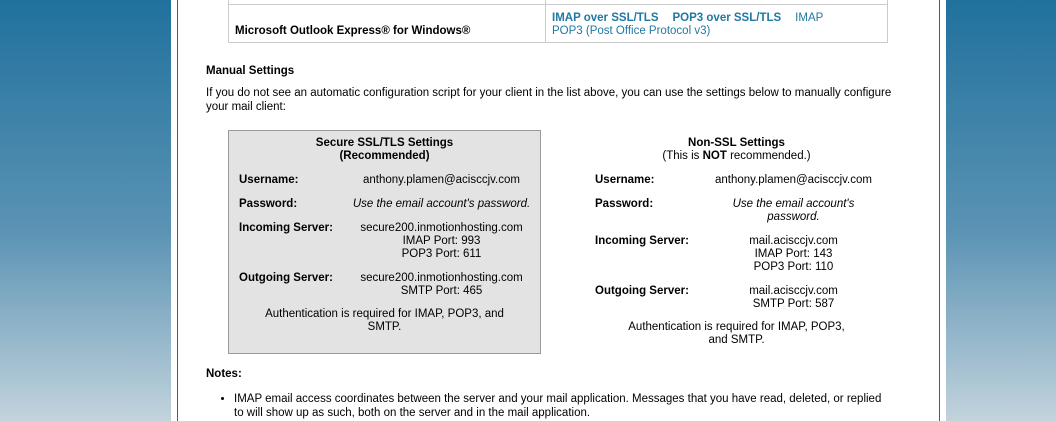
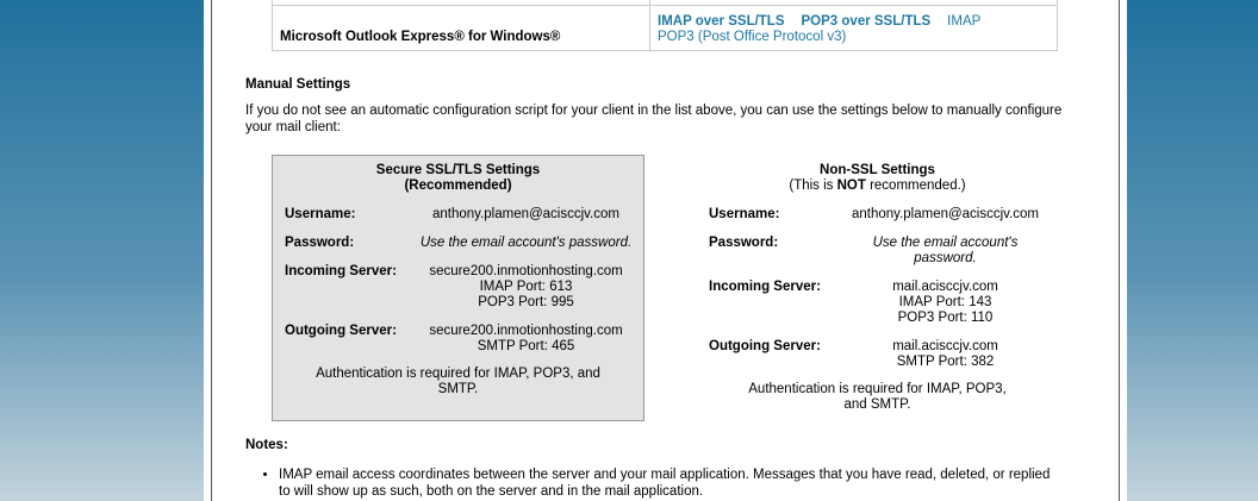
  Microsoft Outlook Express® for Windows®	IMAP over SSL/TLS POP3 over SSL/TLS IMAP POP3 (Post Office Protocol v3)
  Manual Settings
  If you do not see an automatic configuration script for your client in the list above, you can use the settings below to manually configure your mail client:
  Secure SSL/TLS Settings
  (Recommended)
  Username:
  anthony.plamen@acisccjv.com
  Password:
  Use the email account's password.
  Incoming Server:
  secure200.inmotionhosting.com
- IMAP Port: 993
+ IMAP Port: 613
- POP3 Port: 611
+ POP3 Port: 995
  Outgoing Server:
  secure200.inmotionhosting.com
  SMTP Port: 465
  Authentication is required for IMAP, POP3, and SMTP.
  Non-SSL Settings
  (This is NOT recommended.)
  Username:
  anthony.plamen@acisccjv.com
  Password:
  Use the email account's password.
  Incoming Server:
  mail.acisccjv.com
  IMAP Port: 143
  POP3 Port: 110
  Outgoing Server:
  mail.acisccjv.com
- SMTP Port: 587
+ SMTP Port: 382
  Authentication is required for IMAP, POP3, and SMTP.
  Notes:
  IMAP email access coordinates between the server and your mail application. Messages that you have read, deleted, or replied to will show up as such, both on the server and in the mail application.
